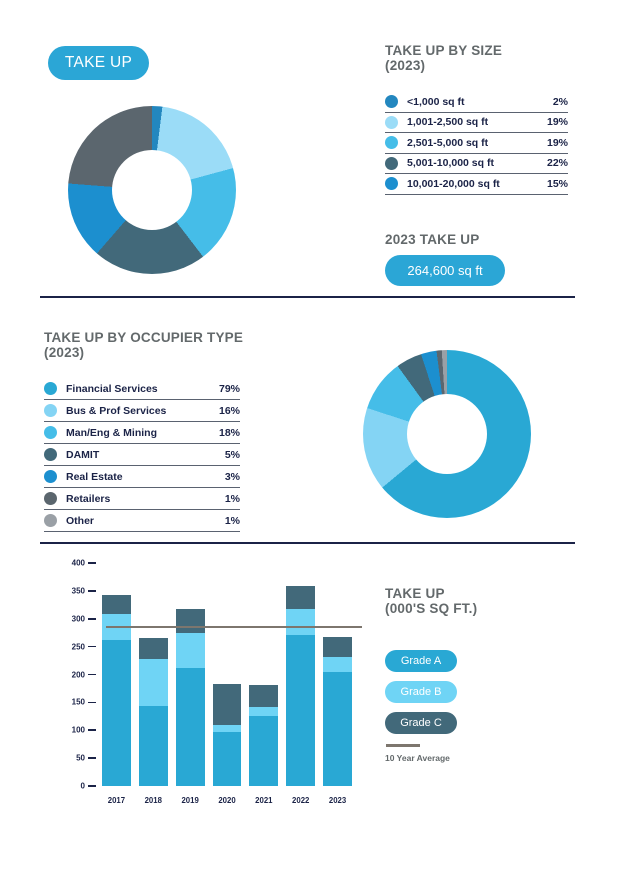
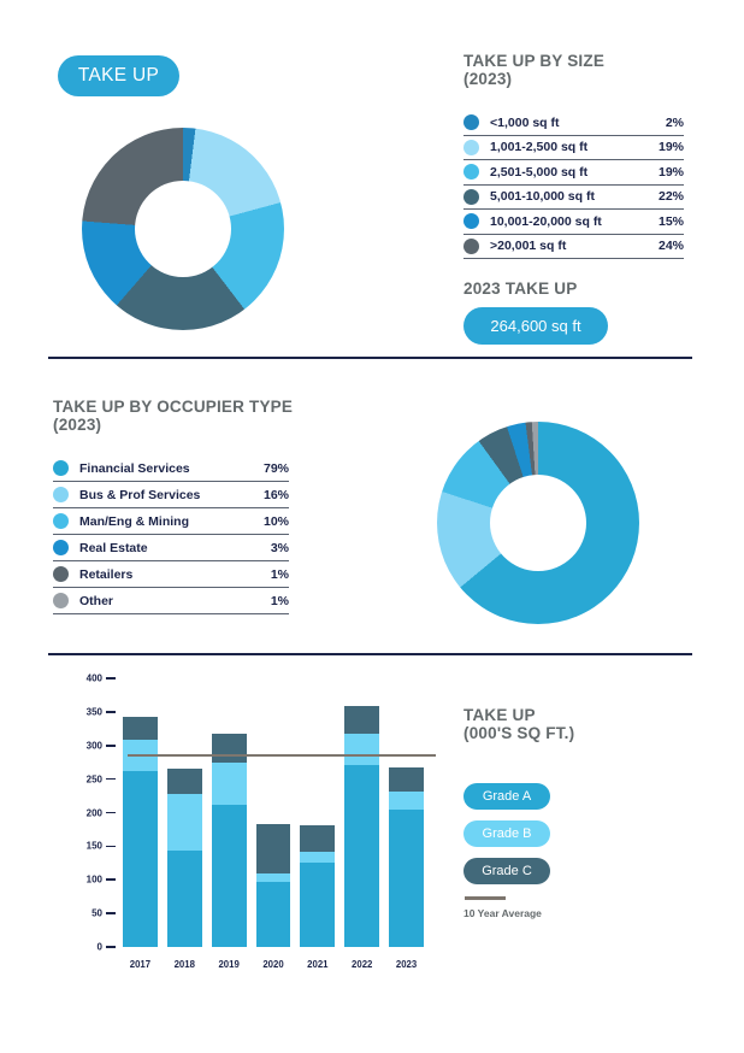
  TAKE UP
  TAKE UP BY SIZE
  (2023)
  <1,000 sq ft
  2%
  1,001-2,500 sq ft
  19%
  2,501-5,000 sq ft
  19%
  5,001-10,000 sq ft
  22%
  10,001-20,000 sq ft
  15%
+ >20,001 sq ft
+ 24%
  2023 TAKE UP
  264,600 sq ft
  TAKE UP BY OCCUPIER TYPE
  (2023)
  Financial Services
  79%
  Bus & Prof Services
  16%
  Man/Eng & Mining
- 18%
+ 10%
- DAMIT
- 5%
  Real Estate
  3%
  Retailers
  1%
  Other
  1%
  2017
  2018
  2019
  2020
  2021
  2022
  2023
  0
  50
  100
  150
  200
  250
  300
  350
  400
  TAKE UP
  (000'S SQ FT.)
  10 Year Average
  Grade A
  Grade B
  Grade C
